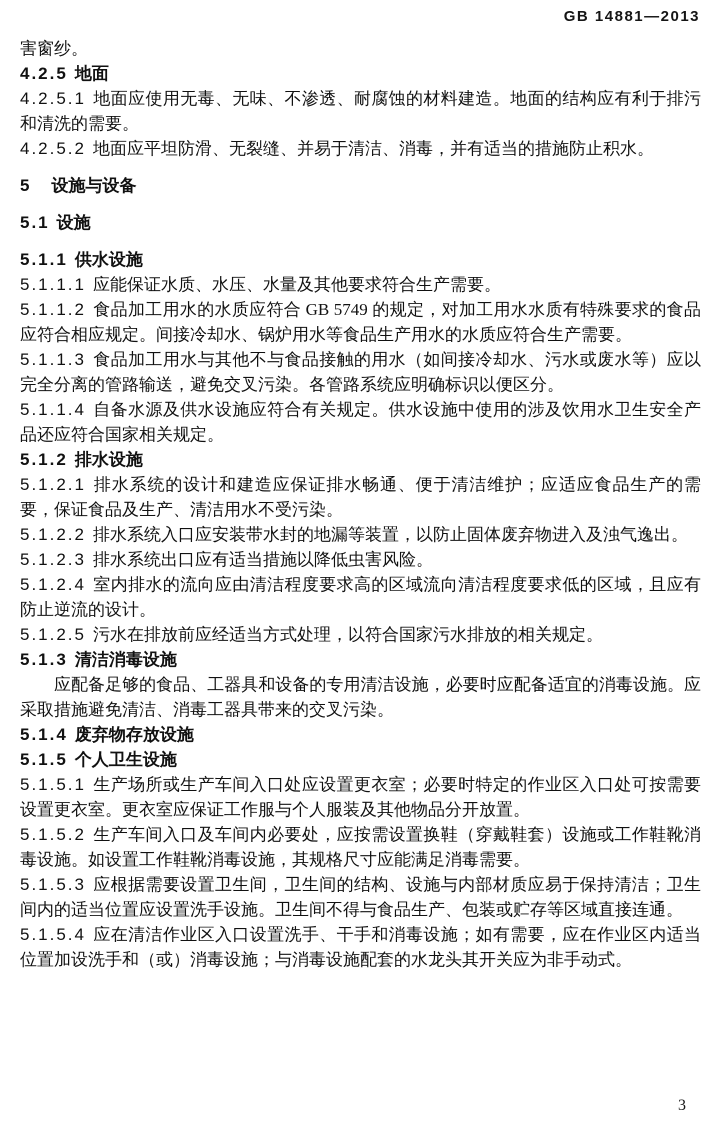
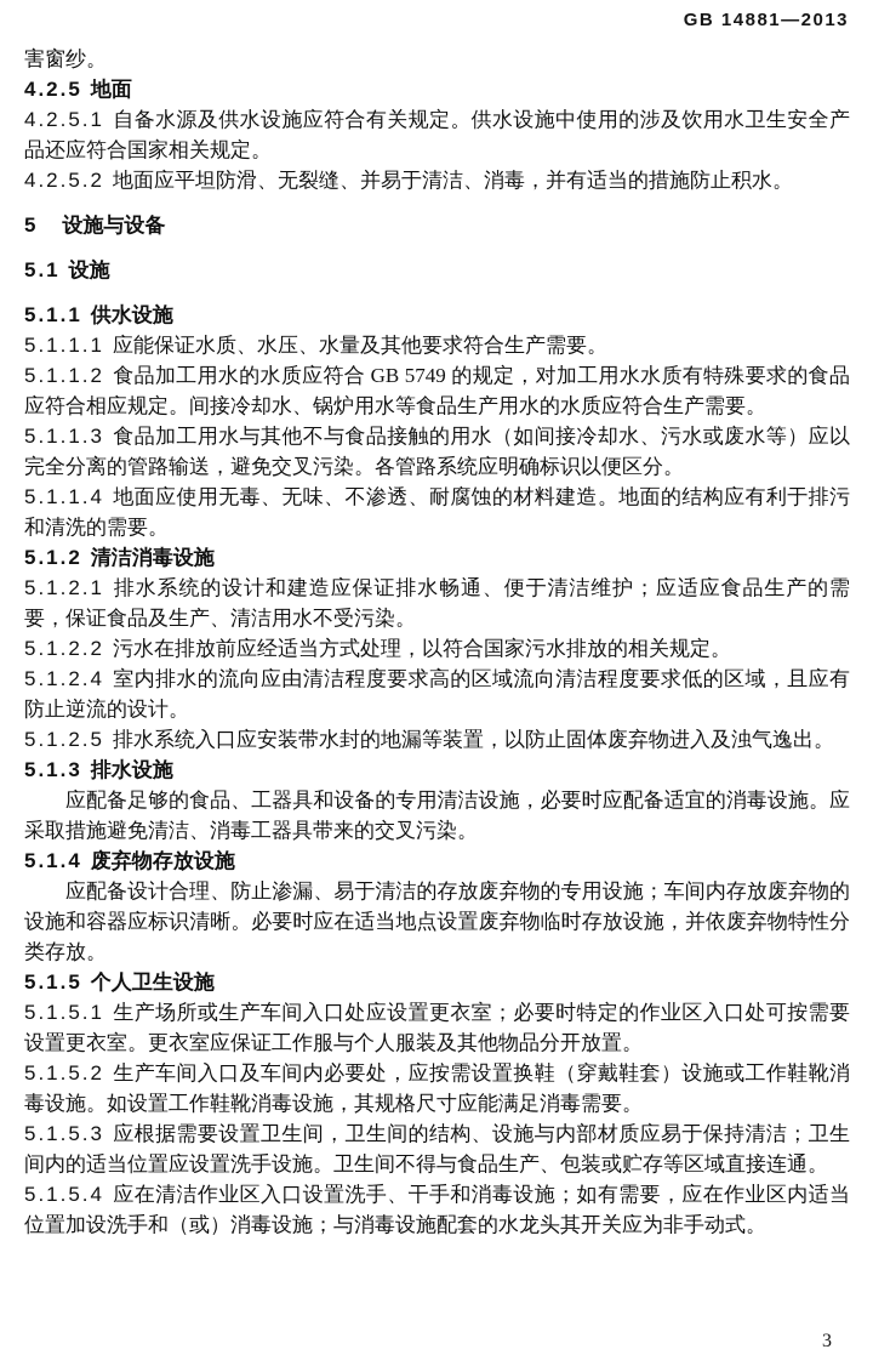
  GB 14881—2013
  害窗纱。
  4.2.5 地面
- 4.2.5.1 地面应使用无毒、无味、不渗透、耐腐蚀的材料建造。地面的结构应有利于排污和清洗的需要。
+ 4.2.5.1 自备水源及供水设施应符合有关规定。供水设施中使用的涉及饮用水卫生安全产品还应符合国家相关规定。
  4.2.5.2 地面应平坦防滑、无裂缝、并易于清洁、消毒，并有适当的措施防止积水。
  5 设施与设备
  5.1 设施
  5.1.1 供水设施
  5.1.1.1 应能保证水质、水压、水量及其他要求符合生产需要。
  5.1.1.2 食品加工用水的水质应符合 GB 5749 的规定，对加工用水水质有特殊要求的食品应符合相应规定。间接冷却水、锅炉用水等食品生产用水的水质应符合生产需要。
  5.1.1.3 食品加工用水与其他不与食品接触的用水（如间接冷却水、污水或废水等）应以完全分离的管路输送，避免交叉污染。各管路系统应明确标识以便区分。
- 5.1.1.4 自备水源及供水设施应符合有关规定。供水设施中使用的涉及饮用水卫生安全产品还应符合国家相关规定。
+ 5.1.1.4 地面应使用无毒、无味、不渗透、耐腐蚀的材料建造。地面的结构应有利于排污和清洗的需要。
- 5.1.2 排水设施
+ 5.1.2 清洁消毒设施
  5.1.2.1 排水系统的设计和建造应保证排水畅通、便于清洁维护；应适应食品生产的需要，保证食品及生产、清洁用水不受污染。
- 5.1.2.2 排水系统入口应安装带水封的地漏等装置，以防止固体废弃物进入及浊气逸出。
+ 5.1.2.2 污水在排放前应经适当方式处理，以符合国家污水排放的相关规定。
- 5.1.2.3 排水系统出口应有适当措施以降低虫害风险。
  5.1.2.4 室内排水的流向应由清洁程度要求高的区域流向清洁程度要求低的区域，且应有防止逆流的设计。
- 5.1.2.5 污水在排放前应经适当方式处理，以符合国家污水排放的相关规定。
+ 5.1.2.5 排水系统入口应安装带水封的地漏等装置，以防止固体废弃物进入及浊气逸出。
- 5.1.3 清洁消毒设施
+ 5.1.3 排水设施
  应配备足够的食品、工器具和设备的专用清洁设施，必要时应配备适宜的消毒设施。应采取措施避免清洁、消毒工器具带来的交叉污染。
  5.1.4 废弃物存放设施
+ 应配备设计合理、防止渗漏、易于清洁的存放废弃物的专用设施；车间内存放废弃物的设施和容器应标识清晰。必要时应在适当地点设置废弃物临时存放设施，并依废弃物特性分类存放。
  5.1.5 个人卫生设施
  5.1.5.1 生产场所或生产车间入口处应设置更衣室；必要时特定的作业区入口处可按需要设置更衣室。更衣室应保证工作服与个人服装及其他物品分开放置。
  5.1.5.2 生产车间入口及车间内必要处，应按需设置换鞋（穿戴鞋套）设施或工作鞋靴消毒设施。如设置工作鞋靴消毒设施，其规格尺寸应能满足消毒需要。
  5.1.5.3 应根据需要设置卫生间，卫生间的结构、设施与内部材质应易于保持清洁；卫生间内的适当位置应设置洗手设施。卫生间不得与食品生产、包装或贮存等区域直接连通。
  5.1.5.4 应在清洁作业区入口设置洗手、干手和消毒设施；如有需要，应在作业区内适当位置加设洗手和（或）消毒设施；与消毒设施配套的水龙头其开关应为非手动式。
  3
